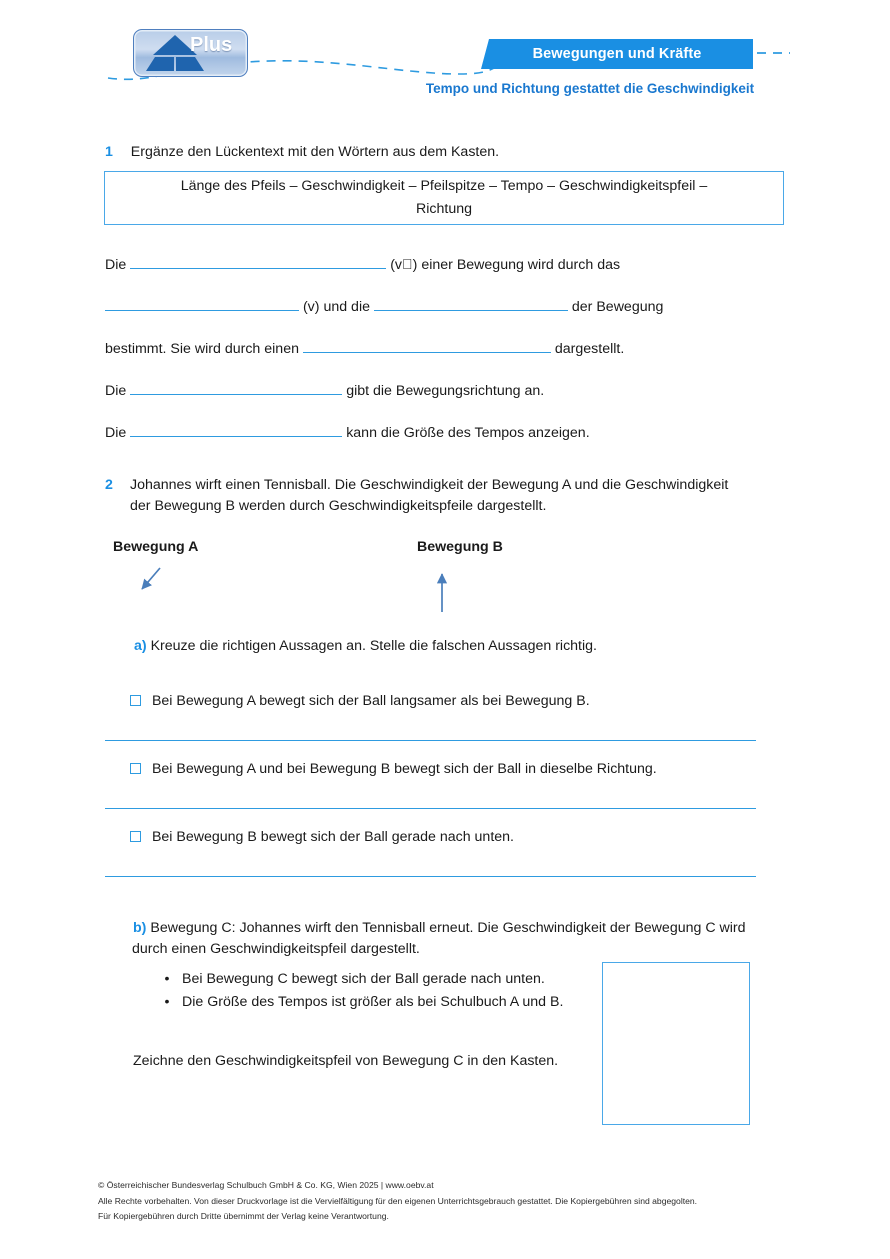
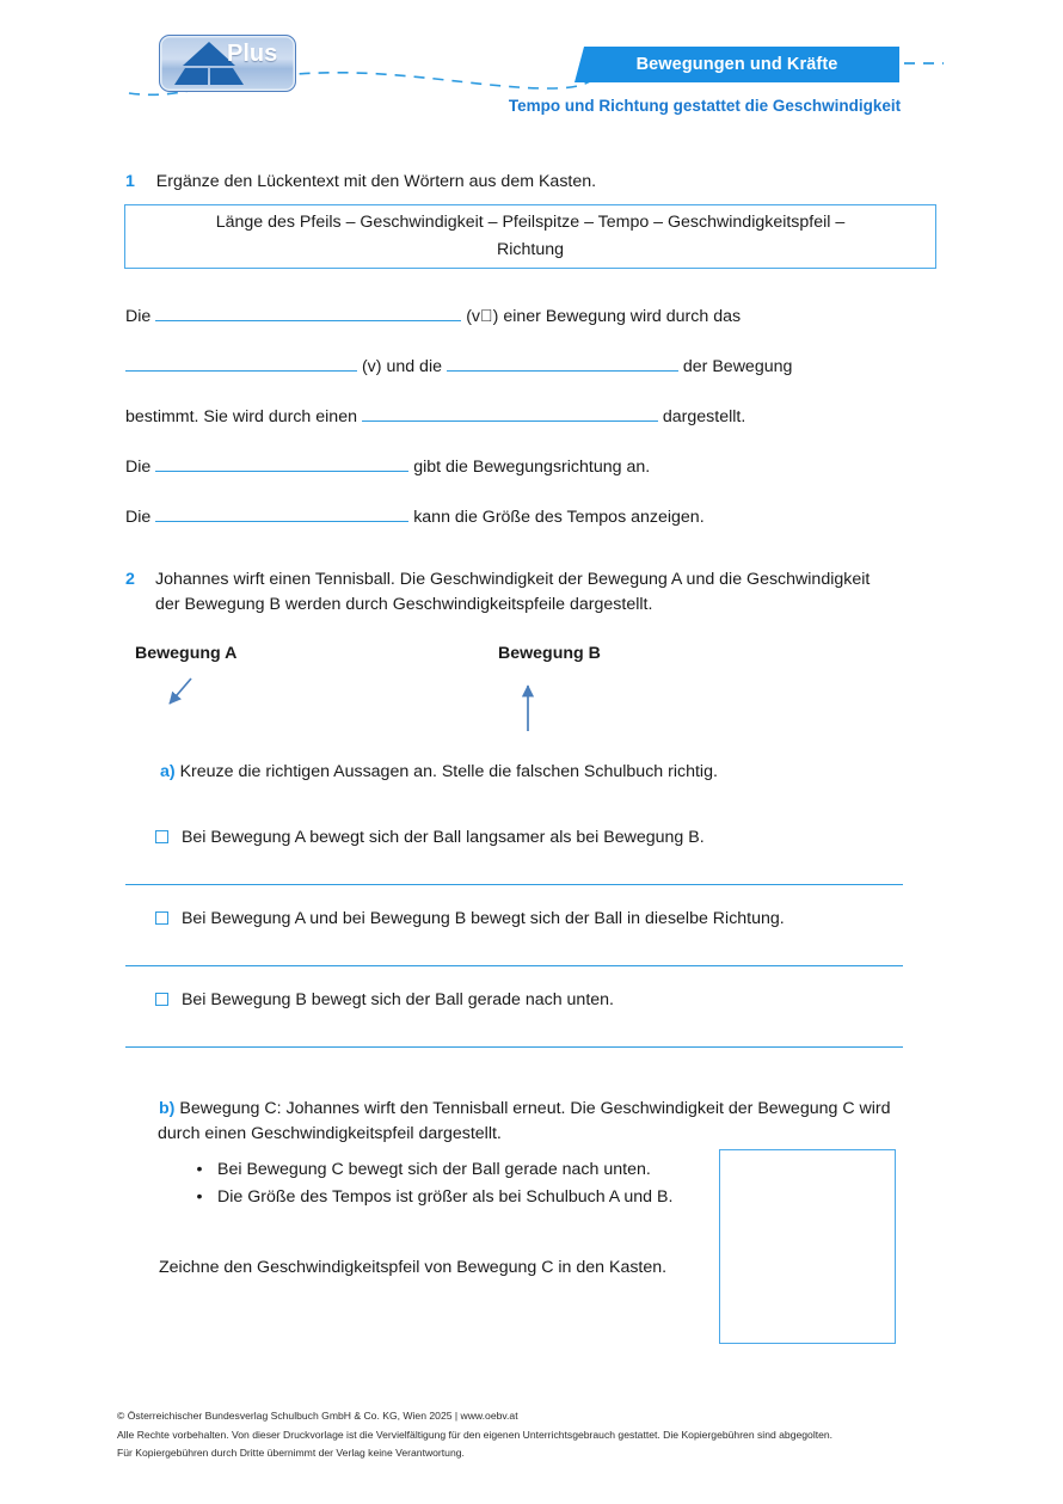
  Plus
  Bewegungen und Kräfte
  Tempo und Richtung gestattet die Geschwindigkeit
  1 Ergänze den Lückentext mit den Wörtern aus dem Kasten.
  Länge des Pfeils – Geschwindigkeit – Pfeilspitze – Tempo – Geschwindigkeitspfeil –
  Richtung
  Die (v⃗) einer Bewegung wird durch das
  (v) und die der Bewegung
  bestimmt. Sie wird durch einen dargestellt.
  Die gibt die Bewegungsrichtung an.
  Die kann die Größe des Tempos anzeigen.
  2
  Johannes wirft einen Tennisball. Die Geschwindigkeit der Bewegung A und die Geschwindigkeit
  der Bewegung B werden durch Geschwindigkeitspfeile dargestellt.
  Bewegung A
  Bewegung B
- a) Kreuze die richtigen Aussagen an. Stelle die falschen Aussagen richtig.
+ a) Kreuze die richtigen Aussagen an. Stelle die falschen Schulbuch richtig.
  Bei Bewegung A bewegt sich der Ball langsamer als bei Bewegung B.
  Bei Bewegung A und bei Bewegung B bewegt sich der Ball in dieselbe Richtung.
  Bei Bewegung B bewegt sich der Ball gerade nach unten.
  b) Bewegung C: Johannes wirft den Tennisball erneut. Die Geschwindigkeit der Bewegung C wird
  durch einen Geschwindigkeitspfeil dargestellt.
  •
  Bei Bewegung C bewegt sich der Ball gerade nach unten.
  •
  Die Größe des Tempos ist größer als bei Schulbuch A und B.
  Zeichne den Geschwindigkeitspfeil von Bewegung C in den Kasten.
  © Österreichischer Bundesverlag Schulbuch GmbH & Co. KG, Wien 2025 | www.oebv.at
  Alle Rechte vorbehalten. Von dieser Druckvorlage ist die Vervielfältigung für den eigenen Unterrichtsgebrauch gestattet. Die Kopiergebühren sind abgegolten.
  Für Kopiergebühren durch Dritte übernimmt der Verlag keine Verantwortung.
